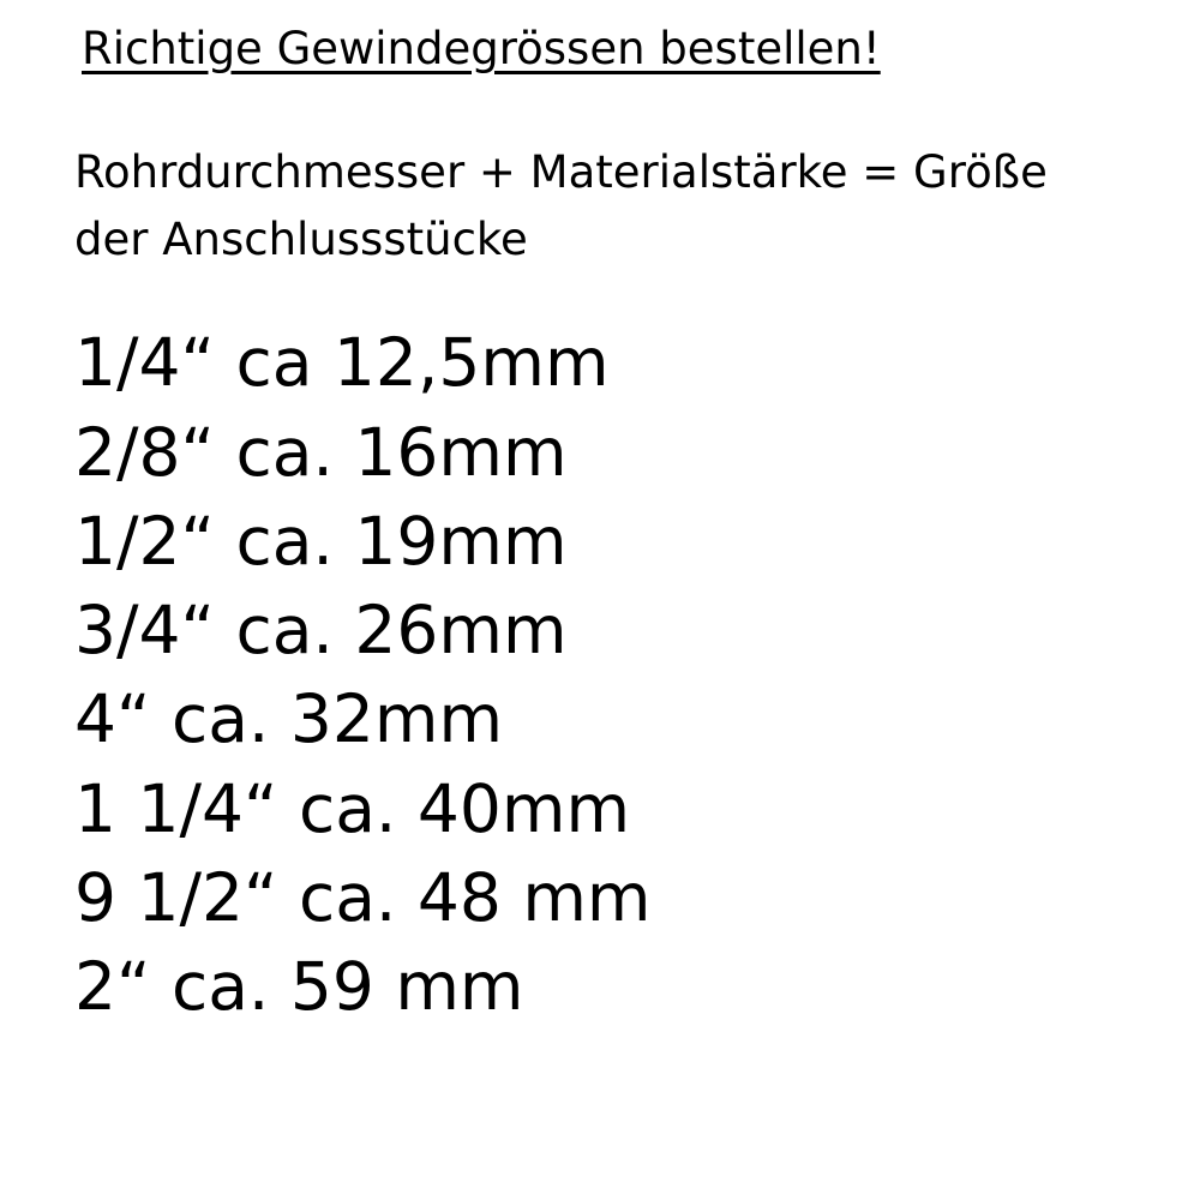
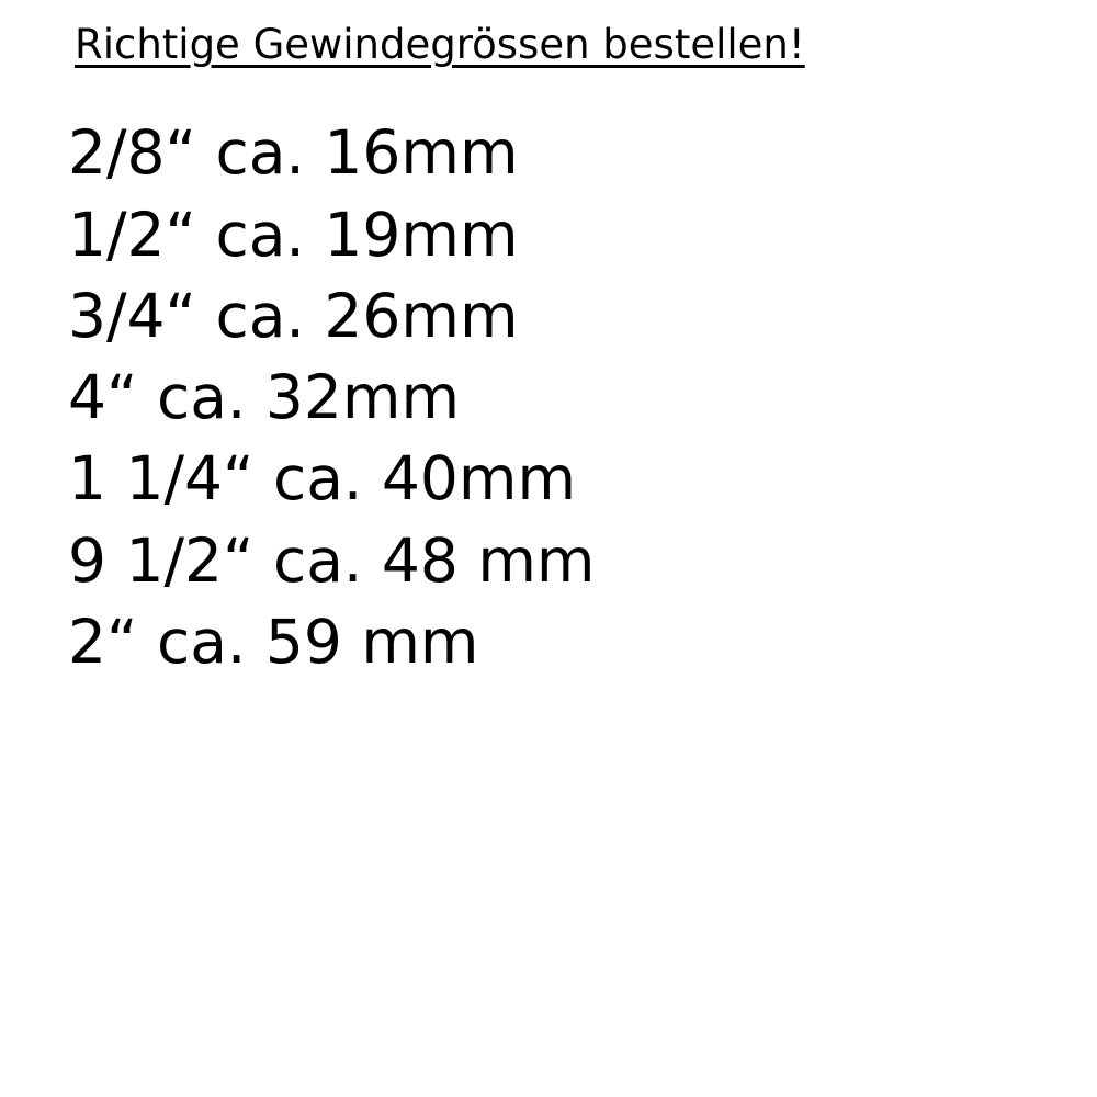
  Richtige Gewindegrössen bestellen!
- Rohrdurchmesser + Materialstärke = Größe der Anschlussstücke
- 1/4“ ca 12,5mm
  2/8“ ca. 16mm
  1/2“ ca. 19mm
  3/4“ ca. 26mm
  4“ ca. 32mm
  1 1/4“ ca. 40mm
  9 1/2“ ca. 48 mm
  2“ ca. 59 mm
